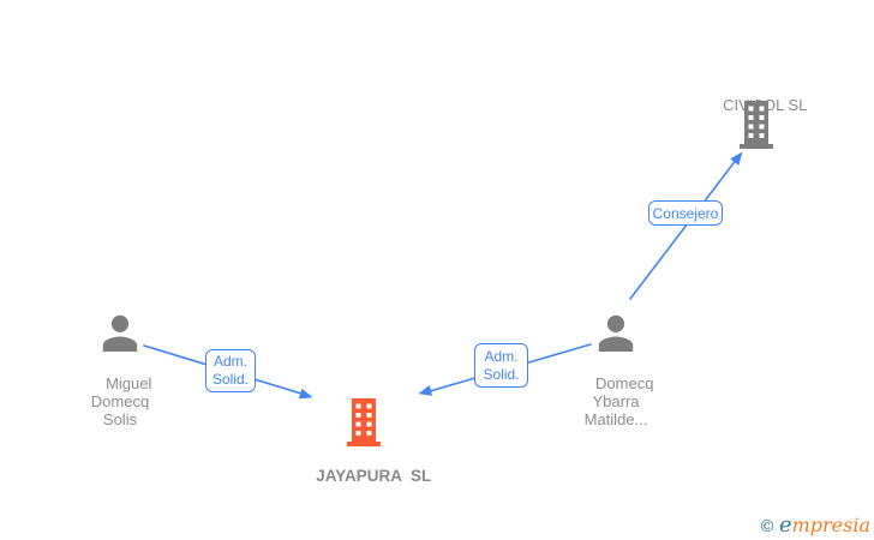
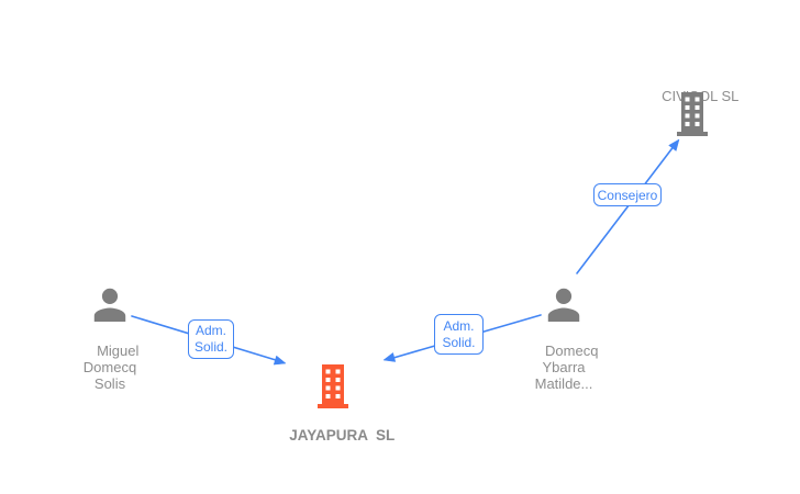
  Miguel
  Domecq
  Solis
  Domecq
  Ybarra
  Matilde...
  JAYAPURA SL
  CIVOL SL
  Adm.
  Solid.
  Adm.
  Solid.
  Consejero
- © empresia
